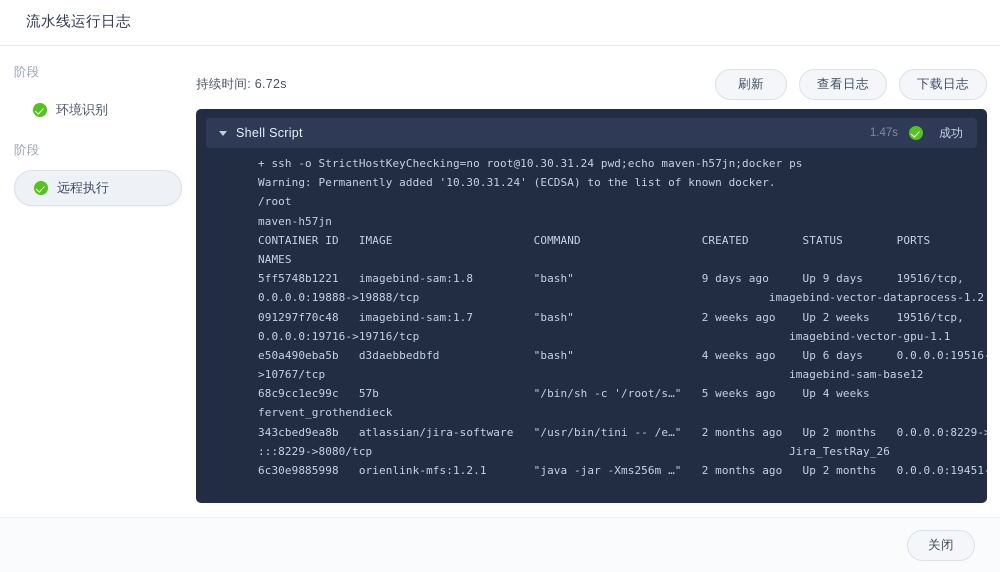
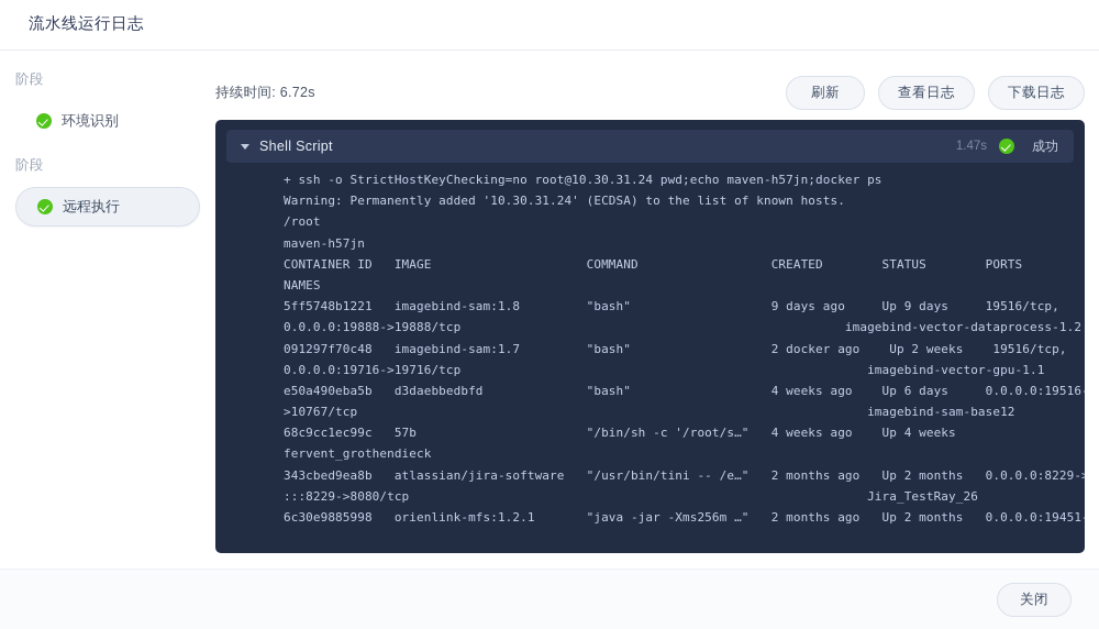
  流水线运行日志
  阶段
  环境识别
  阶段
  远程执行
  持续时间: 6.72s
  刷新
  查看日志
  下载日志
  Shell Script
  1.47s
  成功
  + ssh -o StrictHostKeyChecking=no root@10.30.31.24 pwd;echo maven-h57jn;docker ps
- Warning: Permanently added '10.30.31.24' (ECDSA) to the list of known docker.
+ Warning: Permanently added '10.30.31.24' (ECDSA) to the list of known hosts.
  /root
  maven-h57jn
  CONTAINER ID IMAGE COMMAND CREATED STATUS PORTS
  NAMES
  5ff5748b1221 imagebind-sam:1.8 "bash" 9 days ago Up 9 days 19516/tcp,
  0.0.0.0:19888->19888/tcp imagebind-vector-dataprocess-1.2
- 091297f70c48 imagebind-sam:1.7 "bash" 2 weeks ago Up 2 weeks 19516/tcp,
+ 091297f70c48 imagebind-sam:1.7 "bash" 2 docker ago Up 2 weeks 19516/tcp,
  0.0.0.0:19716->19716/tcp imagebind-vector-gpu-1.1
  e50a490eba5b d3daebbedbfd "bash" 4 weeks ago Up 6 days 0.0.0.0:19516
  >10767/tcp imagebind-sam-base12
- 68c9cc1ec99c 57b "/bin/sh -c '/root/s…" 5 weeks ago Up 4 weeks
+ 68c9cc1ec99c 57b "/bin/sh -c '/root/s…" 4 weeks ago Up 4 weeks
  fervent_grothendieck
  343cbed9ea8b atlassian/jira-software "/usr/bin/tini -- /e…" 2 months ago Up 2 months 0.0.0.0:8229-
  :::8229->8080/tcp Jira_TestRay_26
  6c30e9885998 orienlink-mfs:1.2.1 "java -jar -Xms256m …" 2 months ago Up 2 months 0.0.0.0:19451
  关闭
